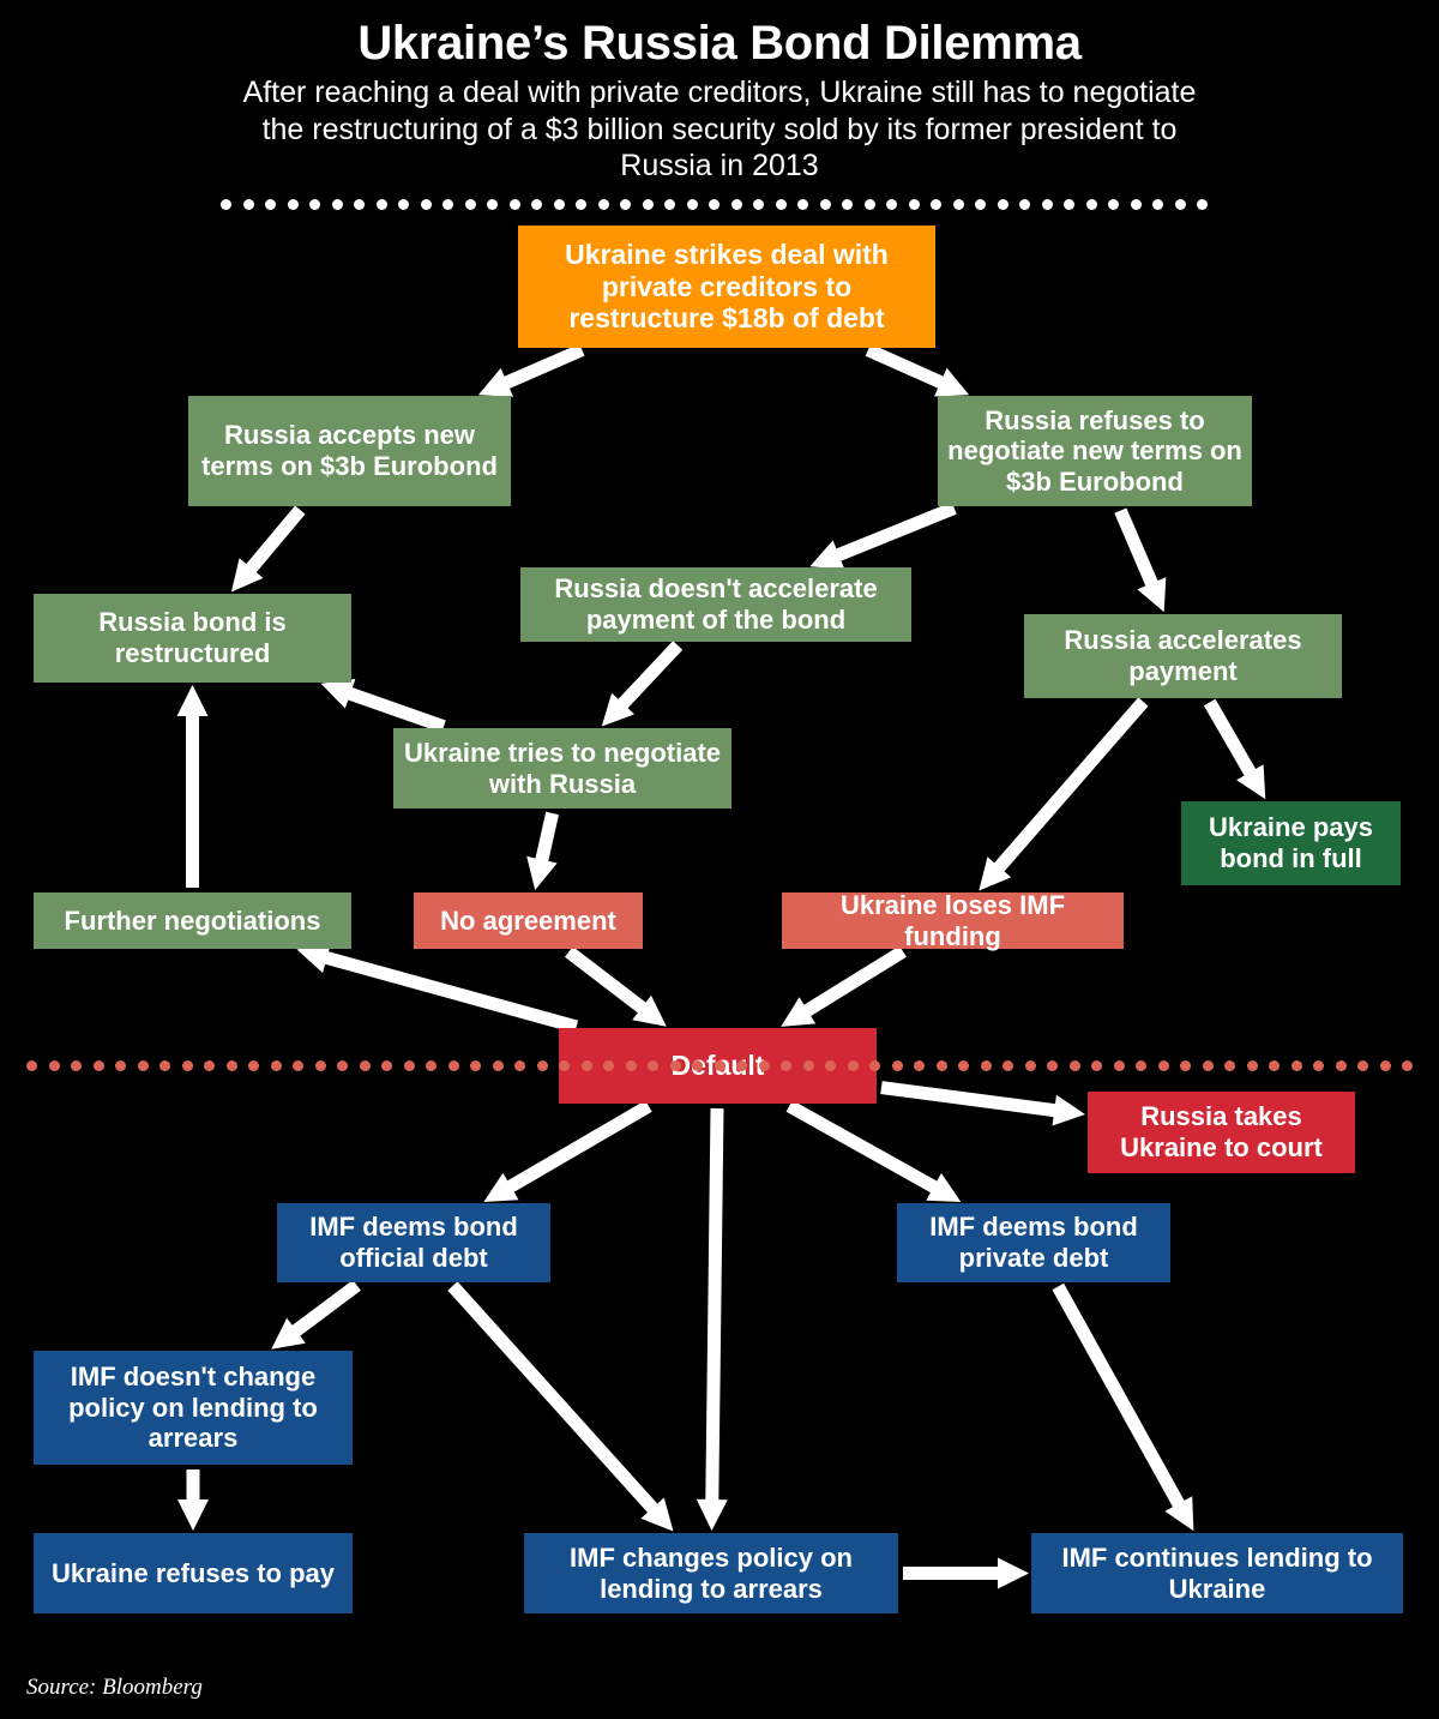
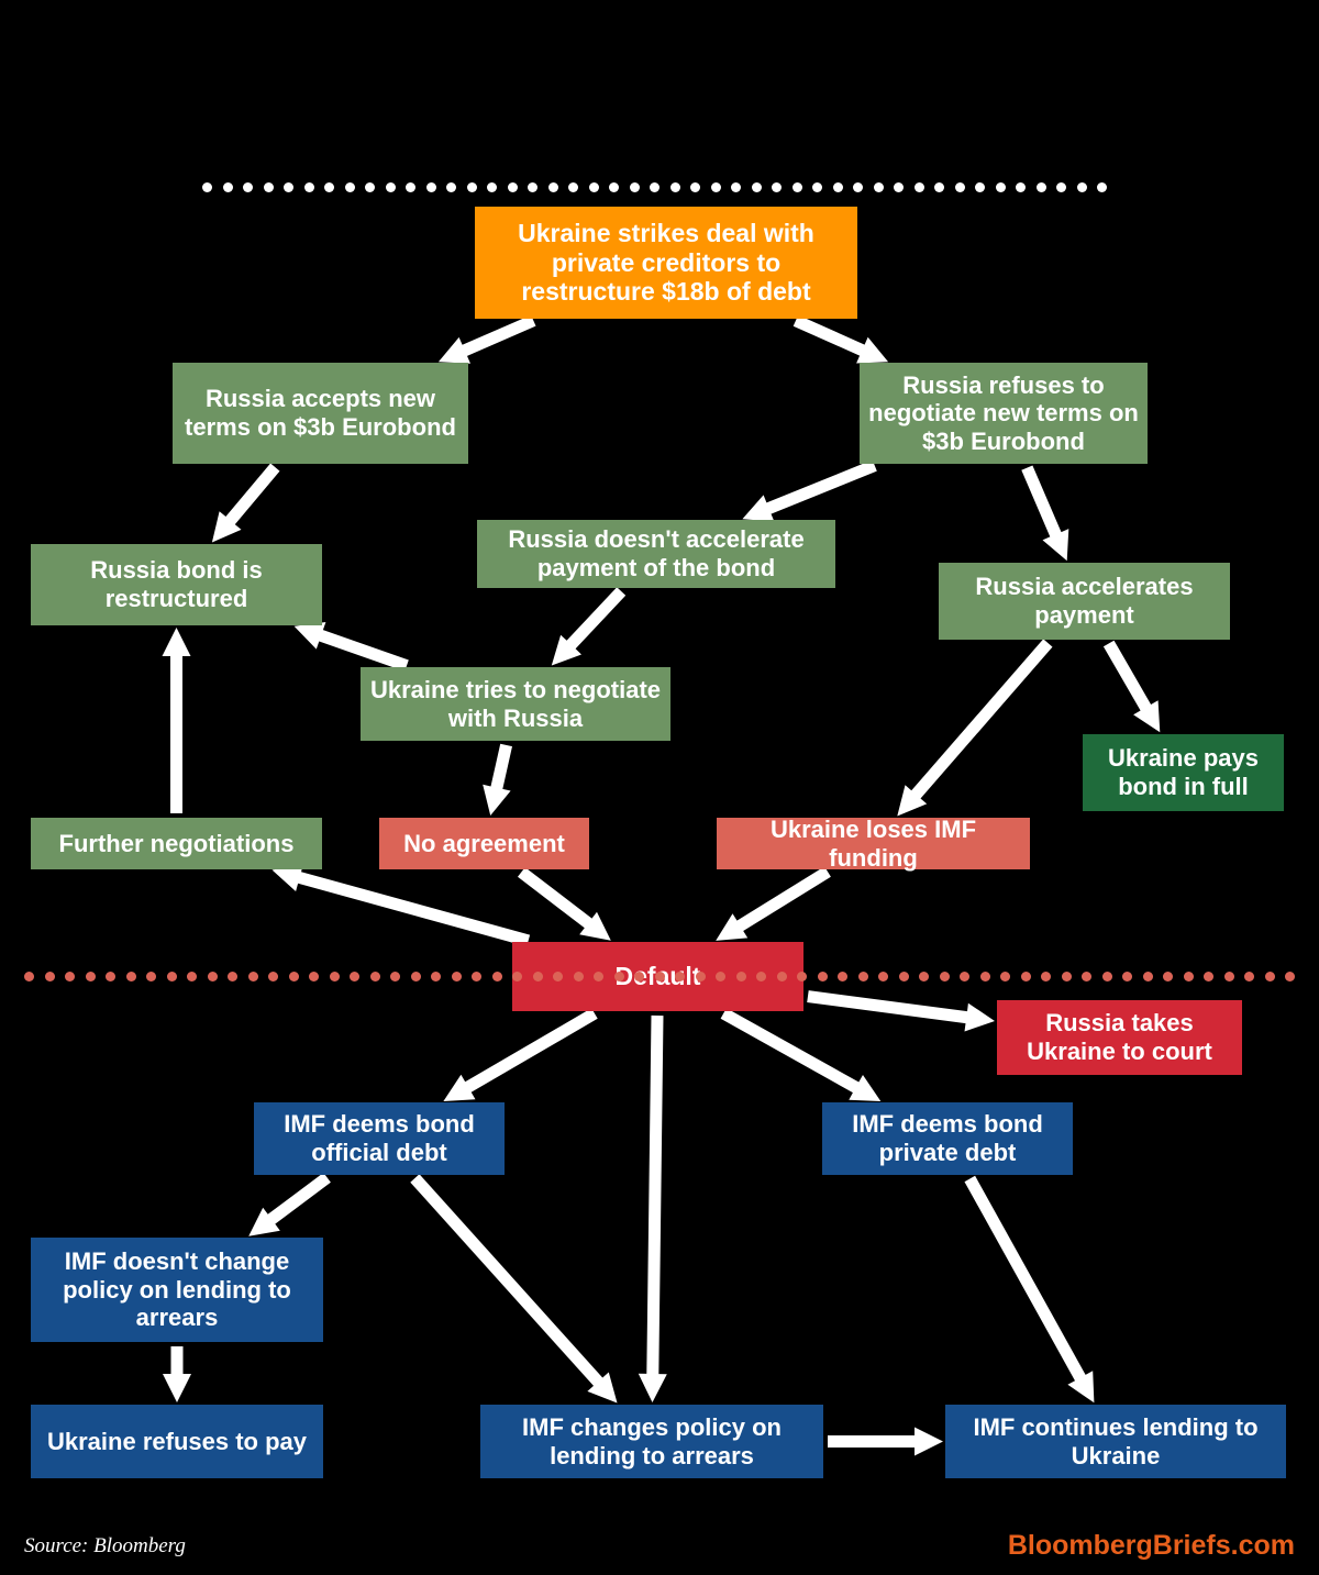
- Ukraine’s Russia Bond Dilemma
- After reaching a deal with private creditors, Ukraine still has to negotiate the restructuring of a $3 billion security sold by its former president to Russia in 2013
  Ukraine strikes deal with private creditors to restructure $18b of debt
  Russia accepts new terms on $3b Eurobond
  Russia refuses to negotiate new terms on $3b Eurobond
  Russia doesn't accelerate payment of the bond
  Russia bond is restructured
  Russia accelerates payment
  Ukraine tries to negotiate with Russia
  Ukraine pays bond in full
  Further negotiations
  No agreement
  Ukraine loses IMF funding
  Russia takes Ukraine to court
  IMF deems bond official debt
  IMF deems bond private debt
  IMF doesn't change policy on lending to arrears
  Ukraine refuses to pay
  IMF changes policy on lending to arrears
  IMF continues lending to Ukraine
  Source: Bloomberg
+ BloombergBriefs.com
